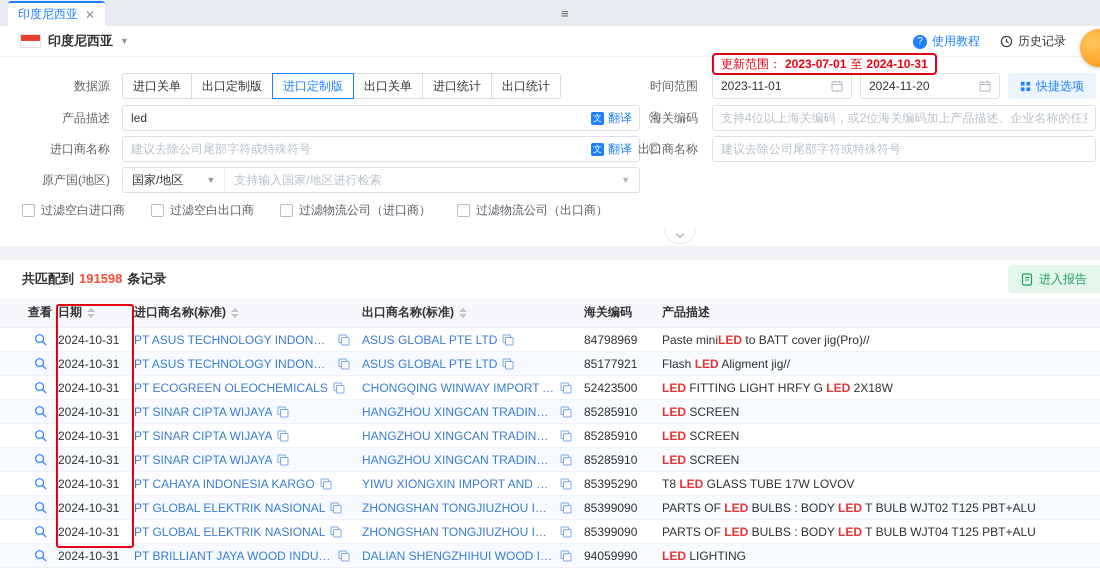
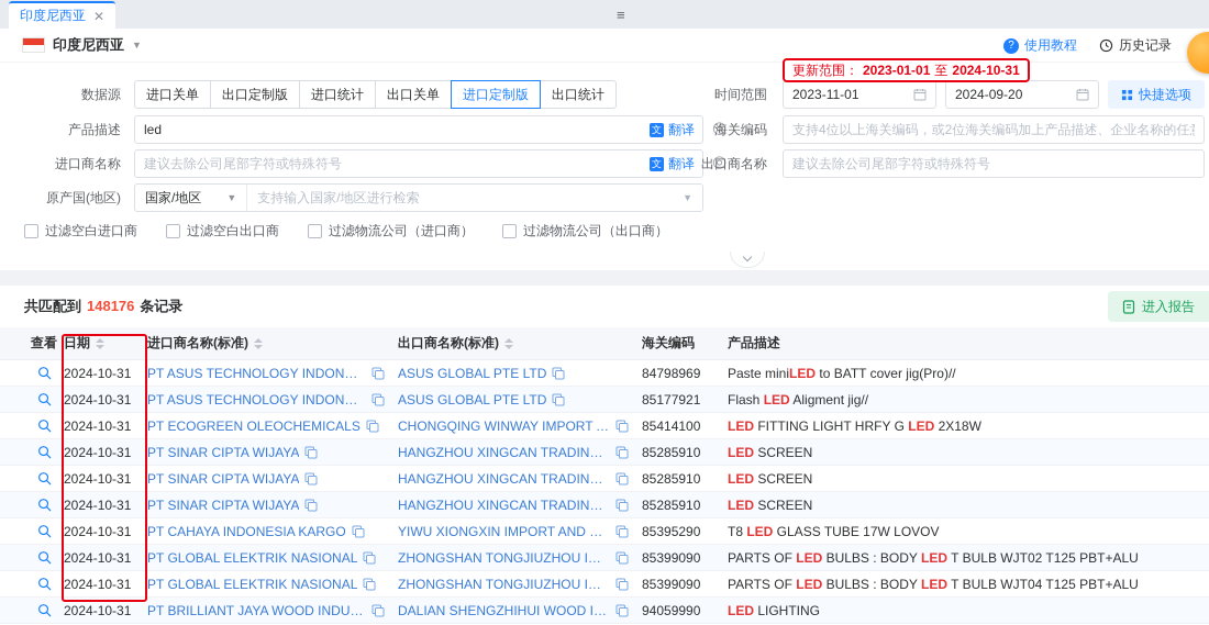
  印度尼西亚
  ✕
  ≡
  印度尼西亚
  ▼
  ?
  使用教程
  历史记录
  更新范围：
- 2023-07-01
+ 2023-01-01
  至
  2024-10-31
  数据源
  进口关单
  出口定制版
- 进口定制版
+ 进口统计
  出口关单
- 进口统计
+ 进口定制版
  出口统计
  时间范围
  2023-11-01
- 2024-11-20
+ 2024-09-20
  快捷选项
  产品描述
  led
  文
  翻译
  ◎
  海关编码
  支持4位以上海关编码，或2位海关编码加上产品描述、企业名称的任
  进口商名称
  建议去除公司尾部字符或特殊符号
  文
  翻译
  ◎
  出口商名称
  建议去除公司尾部字符或特殊符号
  原产国(地区)
  国家/地区
  ▼
  支持输入国家/地区进行检索
  ▼
  过滤空白进口商
  过滤空白出口商
  过滤物流公司（进口商）
  过滤物流公司（出口商）
- 共匹配到 191598 条记录
+ 共匹配到 148176 条记录
  进入报告
  查看
  日期
  进口商名称(标准)
  出口商名称(标准)
  海关编码
  产品描述
  2024-10-31
  PT ASUS TECHNOLOGY INDONESI
  ASUS GLOBAL PTE LTD
  84798969
  Paste miniLED to BATT cover jig(Pro)//
  2024-10-31
  PT ASUS TECHNOLOGY INDONESI
  ASUS GLOBAL PTE LTD
  85177921
  Flash LED Aligment jig//
  2024-10-31
  PT ECOGREEN OLEOCHEMICALS
  CHONGQING WINWAY IMPORT AN
- 52423500
+ 85414100
  LED FITTING LIGHT HRFY G LED 2X18W
  2024-10-31
  PT SINAR CIPTA WIJAYA
  HANGZHOU XINGCAN TRADING C
  85285910
  LED SCREEN
  2024-10-31
  PT SINAR CIPTA WIJAYA
  HANGZHOU XINGCAN TRADING C
  85285910
  LED SCREEN
  2024-10-31
  PT SINAR CIPTA WIJAYA
  HANGZHOU XINGCAN TRADING C
  85285910
  LED SCREEN
  2024-10-31
  PT CAHAYA INDONESIA KARGO
  YIWU XIONGXIN IMPORT AND EX
  85395290
  T8 LED GLASS TUBE 17W LOVOV
  2024-10-31
  PT GLOBAL ELEKTRIK NASIONAL
  ZHONGSHAN TONGJIUZHOU INTE
  85399090
  PARTS OF LED BULBS : BODY LED T BULB WJT02 T125 PBT+ALU
  2024-10-31
  PT GLOBAL ELEKTRIK NASIONAL
  ZHONGSHAN TONGJIUZHOU INTE
  85399090
  PARTS OF LED BULBS : BODY LED T BULB WJT04 T125 PBT+ALU
  2024-10-31
  PT BRILLIANT JAYA WOOD INDUST
  DALIAN SHENGZHIHUI WOOD IND
  94059990
  LED LIGHTING
